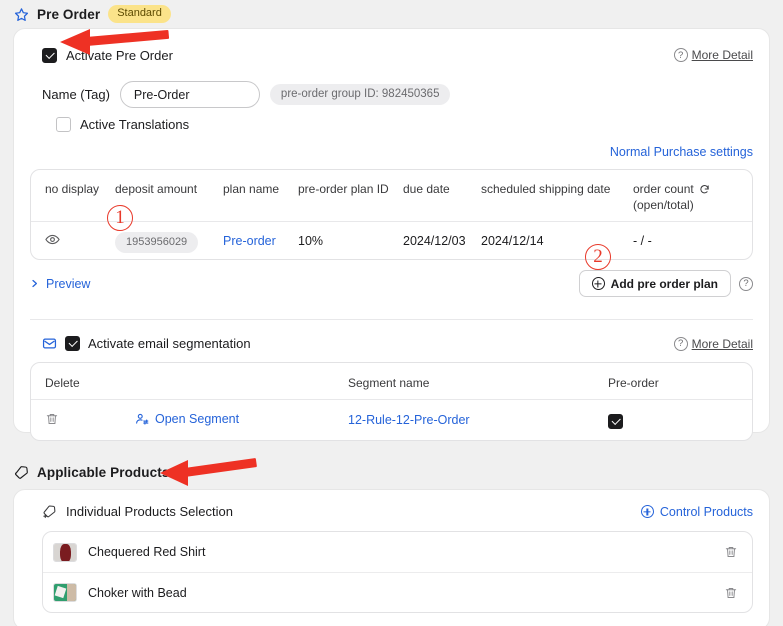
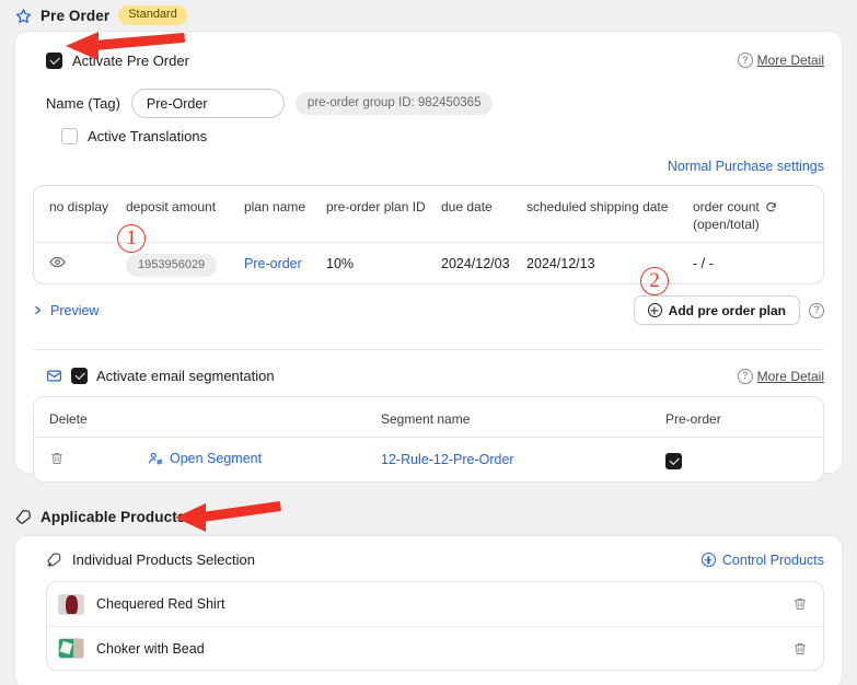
  Pre Order
  Standard
  Activate Pre Order
  ?
  More Detail
  Name (Tag)
  Pre-Order
  pre-order group ID: 982450365
  Active Translations
  Normal Purchase settings
  no display
  deposit amount
  plan name
  pre-order plan ID
  due date
  scheduled shipping date
  order count
  (open/total)
  1953956029
  Pre-order
  10%
  2024/12/03
- 2024/12/14
+ 2024/12/13
  - / -
  Preview
  Add pre order plan
  ?
  Activate email segmentation
  ?
  More Detail
  Delete
  Segment name
  Pre-order
  Open Segment
  12-Rule-12-Pre-Order
  Applicable Product
  Individual Products Selection
  Control Products
  Chequered Red Shirt
  Choker with Bead
  1
  2
